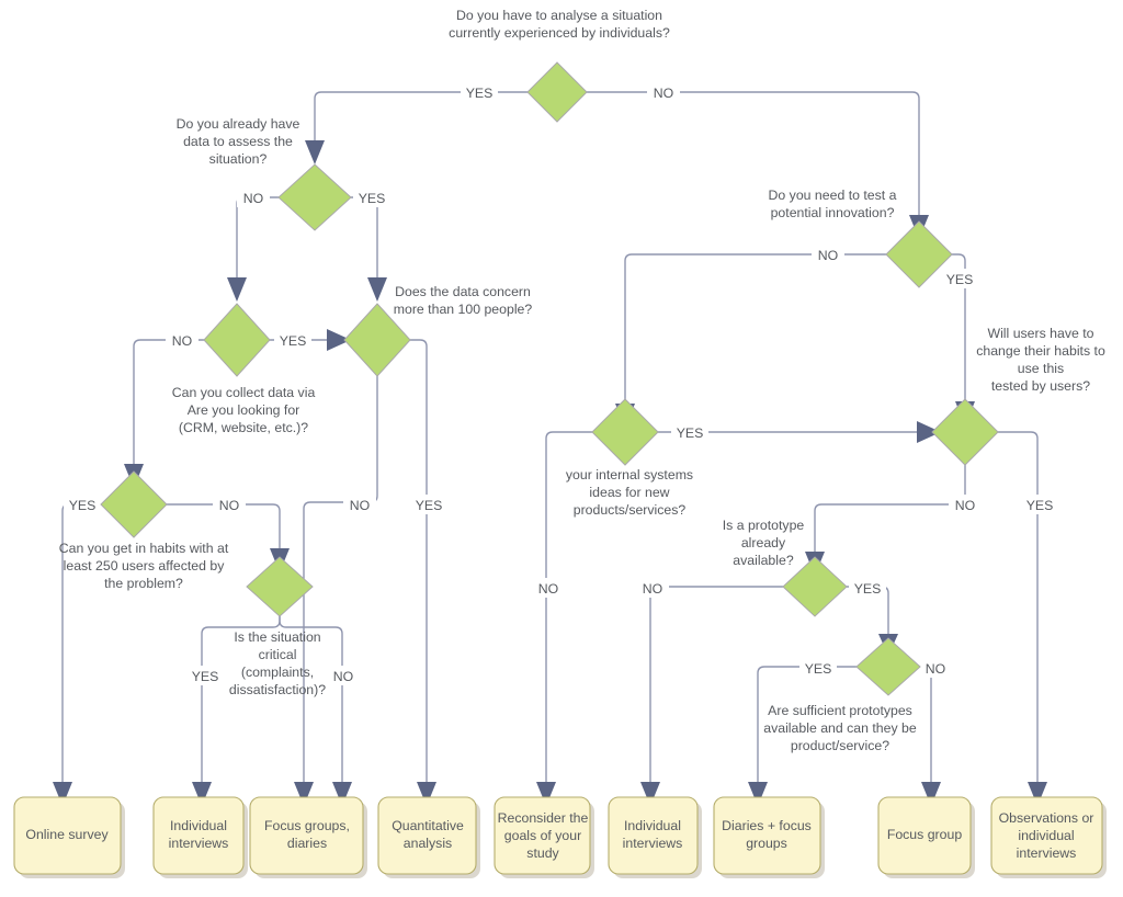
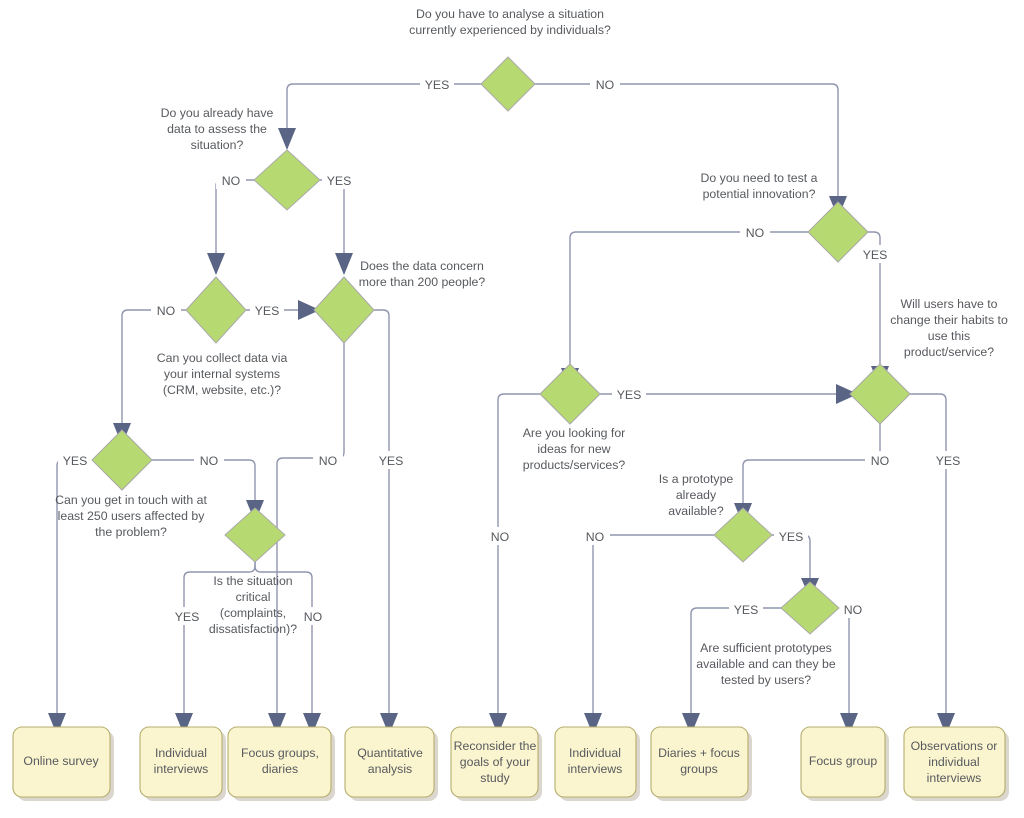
  YES
  NO
  NO
  YES
  NO
  YES
  YES
  NO
  NO
  YES
  YES
  NO
  NO
  YES
  YES
  NO
  NO
  YES
  NO
  YES
  YES
  NO
  Do you have to analyse a situation
  currently experienced by individuals?
  Do you already have
  data to assess the
  situation?
  Can you collect data via
- Are you looking for
+ your internal systems
  (CRM, website, etc.)?
  Does the data concern
- more than 100 people?
+ more than 200 people?
- Can you get in habits with at
+ Can you get in touch with at
  least 250 users affected by
  the problem?
  Is the situation
  critical
  (complaints,
  dissatisfaction)?
  Do you need to test a
  potential innovation?
  Will users have to
  change their habits to
  use this
- tested by users?
+ product/service?
- your internal systems
+ Are you looking for
  ideas for new
  products/services?
  Is a prototype
  already
  available?
  Are sufficient prototypes
  available and can they be
- product/service?
+ tested by users?
  Online survey
  Individual
  interviews
  Focus groups,
  diaries
  Quantitative
  analysis
  Reconsider the
  goals of your
  study
  Individual
  interviews
  Diaries + focus
  groups
  Focus group
  Observations or
  individual
  interviews
